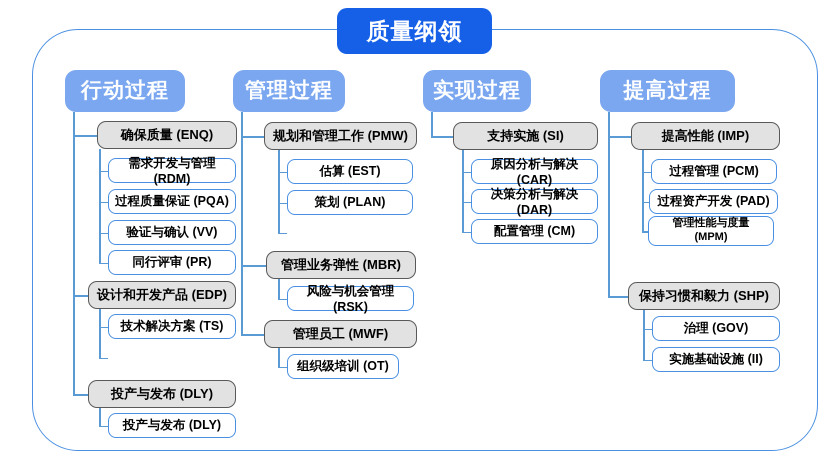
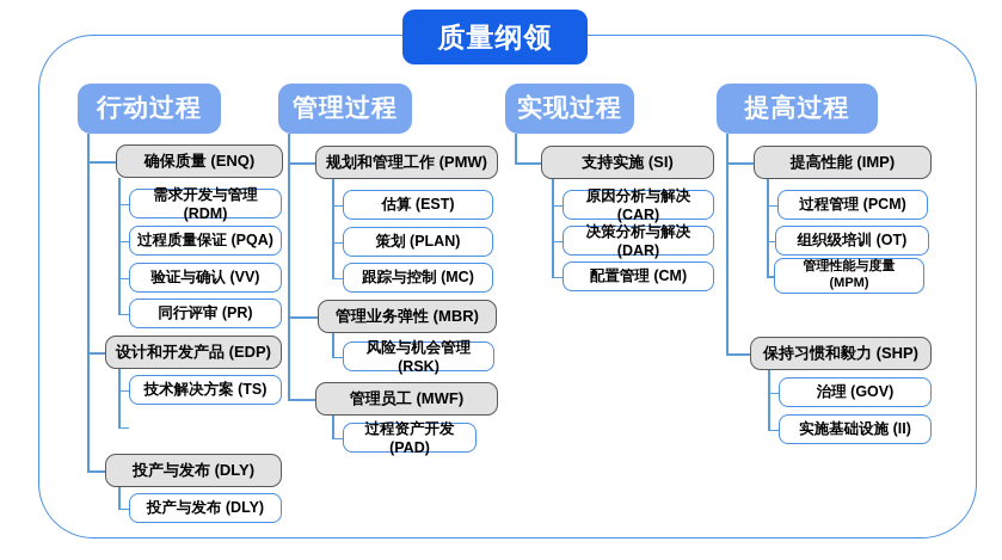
  质量纲领
  行动过程
  确保质量 (ENQ)
  需求开发与管理 (RDM)
  过程质量保证 (PQA)
  验证与确认 (VV)
  同行评审 (PR)
  设计和开发产品 (EDP)
  技术解决方案 (TS)
  投产与发布 (DLY)
  投产与发布 (DLY)
  管理过程
  规划和管理工作 (PMW)
  估算 (EST)
  策划 (PLAN)
+ 跟踪与控制 (MC)
  管理业务弹性 (MBR)
  风险与机会管理 (RSK)
  管理员工 (MWF)
- 组织级培训 (OT)
+ 过程资产开发 (PAD)
  实现过程
  支持实施 (SI)
  原因分析与解决 (CAR)
  决策分析与解决 (DAR)
  配置管理 (CM)
  提高过程
  提高性能 (IMP)
  过程管理 (PCM)
- 过程资产开发 (PAD)
+ 组织级培训 (OT)
  管理性能与度量
  (MPM)
  保持习惯和毅力 (SHP)
  治理 (GOV)
  实施基础设施 (II)
